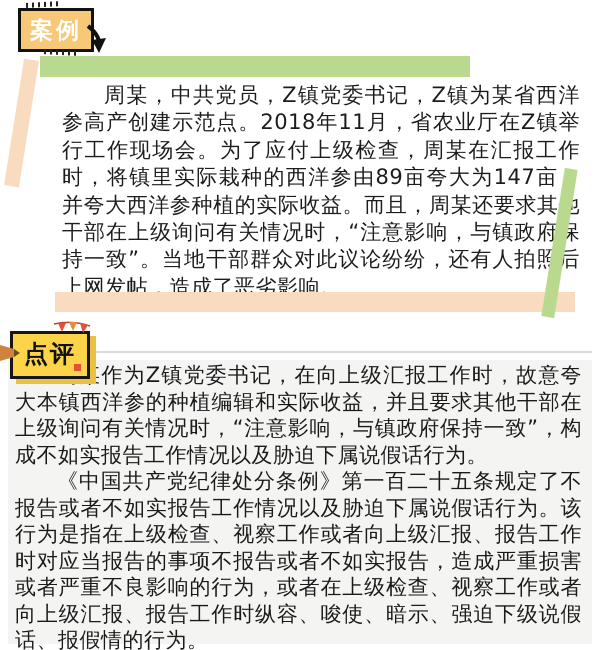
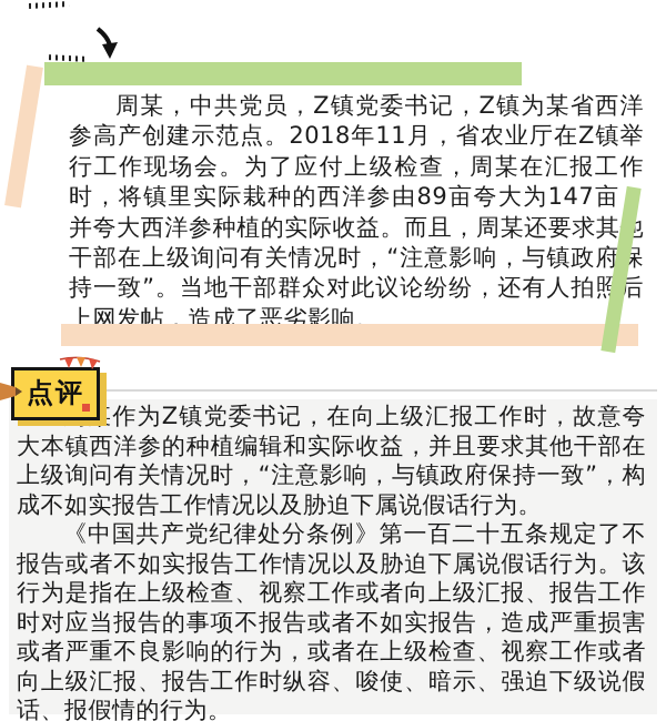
- 案例
  周某，中共党员，Z镇党委书记，Z镇为某省西洋参高产创建示范点。2018年11月，省农业厅在Z镇举行工作现场会。为了应付上级检查，周某在汇报工作时，将镇里实际栽种的西洋参由89亩夸大为147亩并夸大西洋参种植的实际收益。而且，周某还要求其干部在上级询问有关情况时，“注意影响，与镇政府保持一致”。当地干部群众对此议论纷纷，还有人拍照后上网发帖，造成了恶劣影响。
  点评
  某作为Z镇党委书记，在向上级汇报工作时，故意夸大本镇西洋参的种植编辑和实际收益，并且要求其他干部在上级询问有关情况时，“注意影响，与镇政府保持一致”，构成不如实报告工作情况以及胁迫下属说假话行为。
  《中国共产党纪律处分条例》第一百二十五条规定了不报告或者不如实报告工作情况以及胁迫下属说假话行为。该行为是指在上级检查、视察工作或者向上级汇报、报告工作时对应当报告的事项不报告或者不如实报告，造成严重损害或者严重不良影响的行为，或者在上级检查、视察工作或者向上级汇报、报告工作时纵容、唆使、暗示、强迫下级说假话、报假情的行为。
